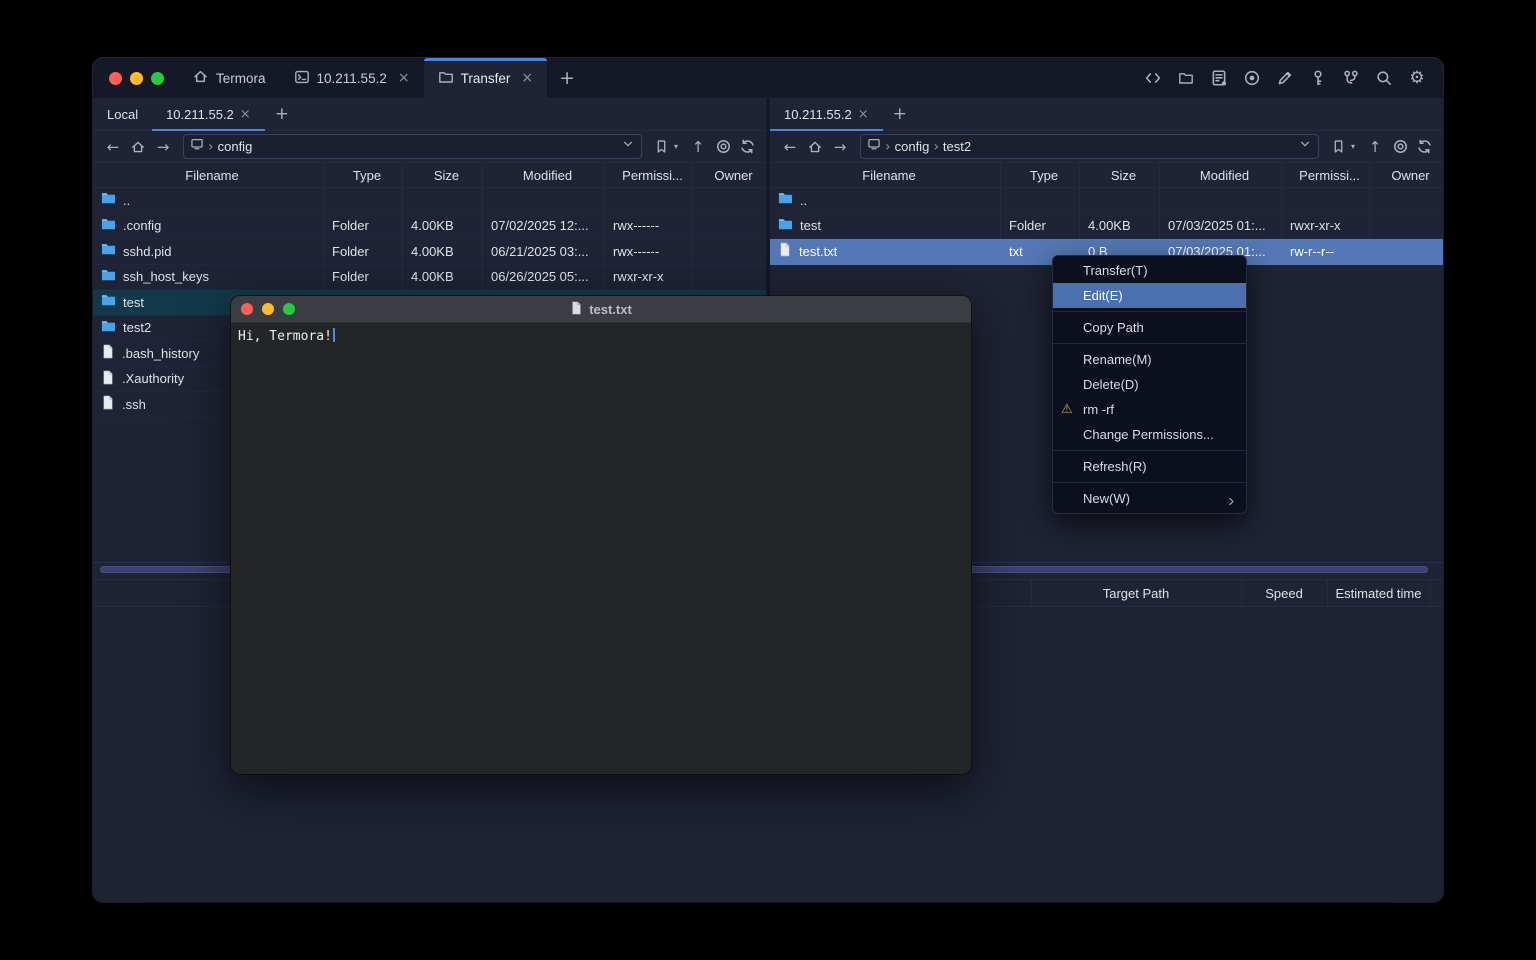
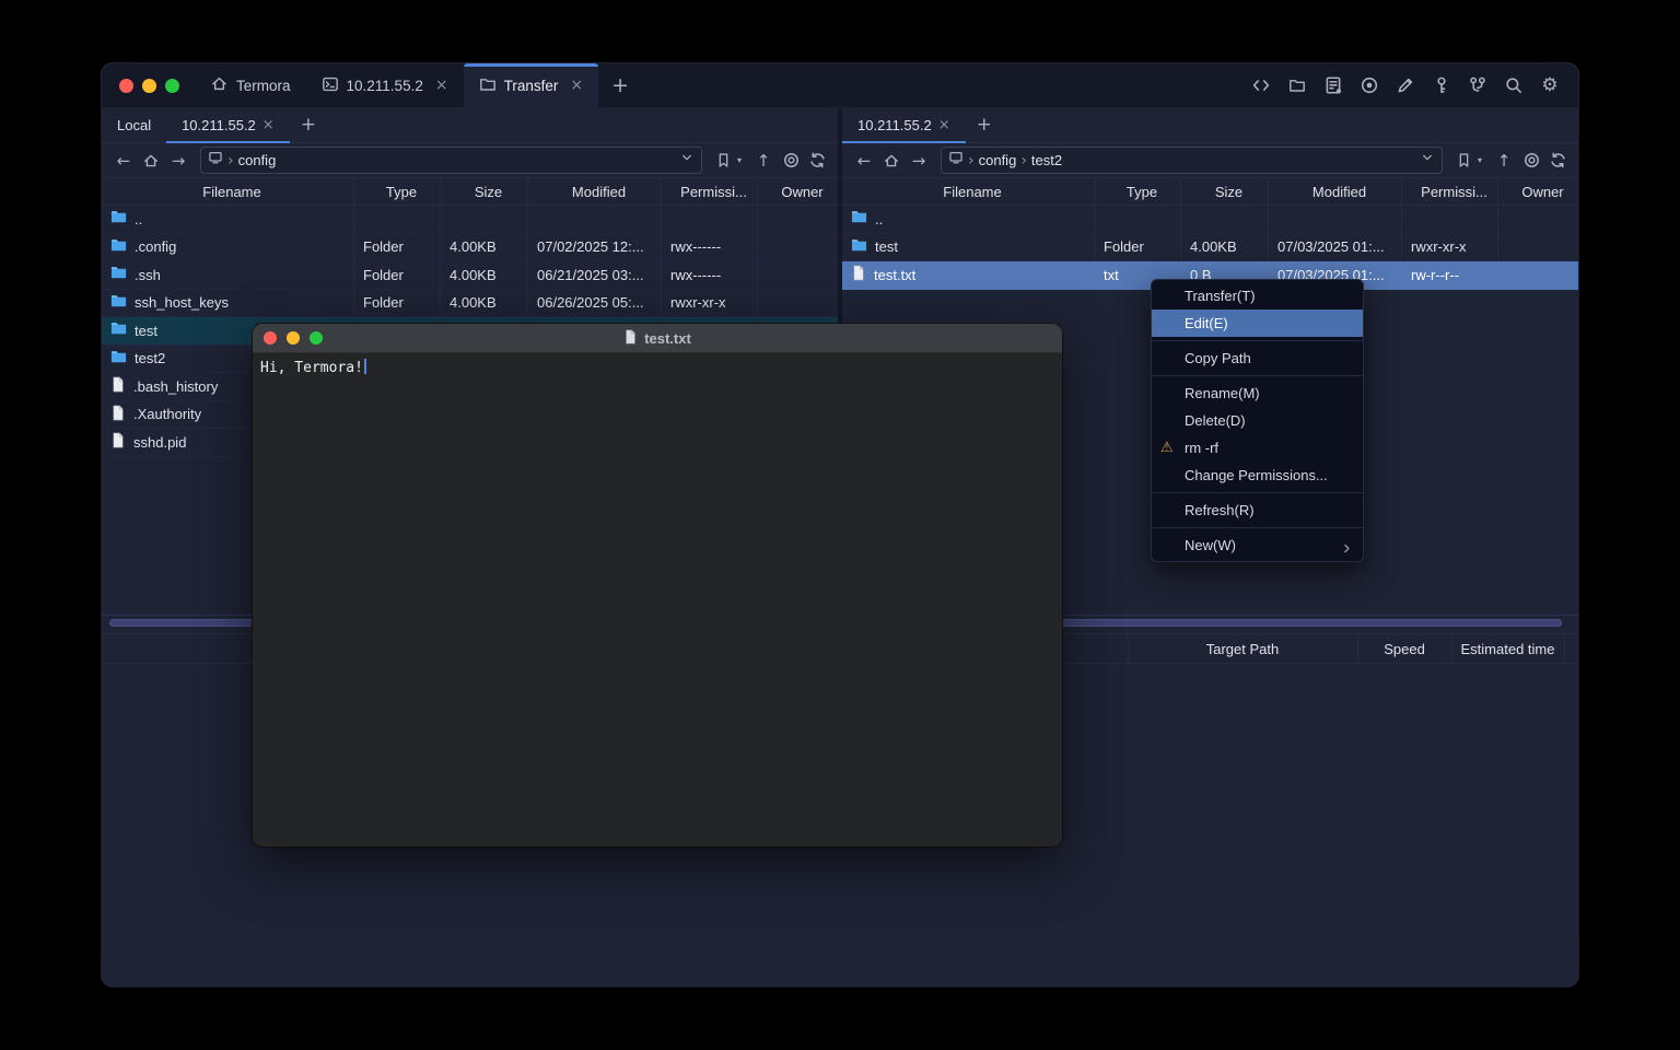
  Termora
  10.211.55.2
  ×
  Transfer
  ×
  +
  ⚙
  Local
  10.211.55.2
  ×
  +
  ←
  →
  ›
  config
  ▾
  ↑
  Filename
  Type
  Size
  Modified
  Permissi...
  Owner
  ..
  .config
  Folder
  4.00KB
  07/02/2025 12:...
  rwx------
- sshd.pid
+ .ssh
  Folder
  4.00KB
  06/21/2025 03:...
  rwx------
  ssh_host_keys
  Folder
  4.00KB
  06/26/2025 05:...
  rwxr-xr-x
  test
  test2
  .bash_history
  .Xauthority
- .ssh
+ sshd.pid
  10.211.55.2
  ×
  +
  ←
  →
  ›
  config
  ›
  test2
  ▾
  ↑
  Filename
  Type
  Size
  Modified
  Permissi...
  Owner
  ..
  test
  Folder
  4.00KB
  07/03/2025 01:...
  rwxr-xr-x
  test.txt
  txt
  0 B
  07/03/2025 01:...
  rw-r--r--
  Target Path
  Speed
  Estimated time
  Transfer(T)
  Edit(E)
  Copy Path
  Rename(M)
  Delete(D)
  ⚠
  rm -rf
  Change Permissions...
  Refresh(R)
  New(W)
  test.txt
  Hi, Termora!
